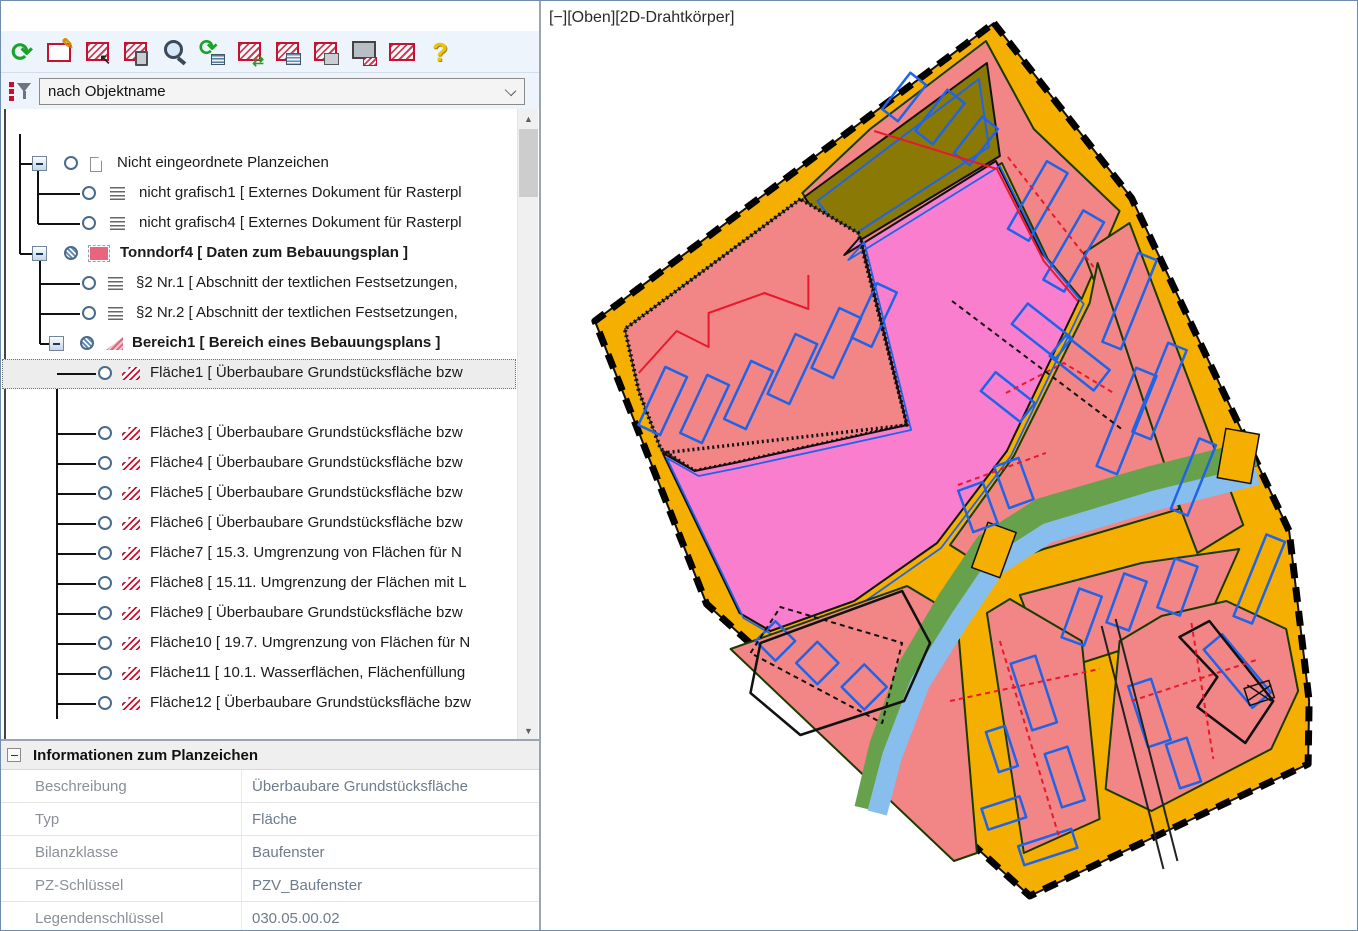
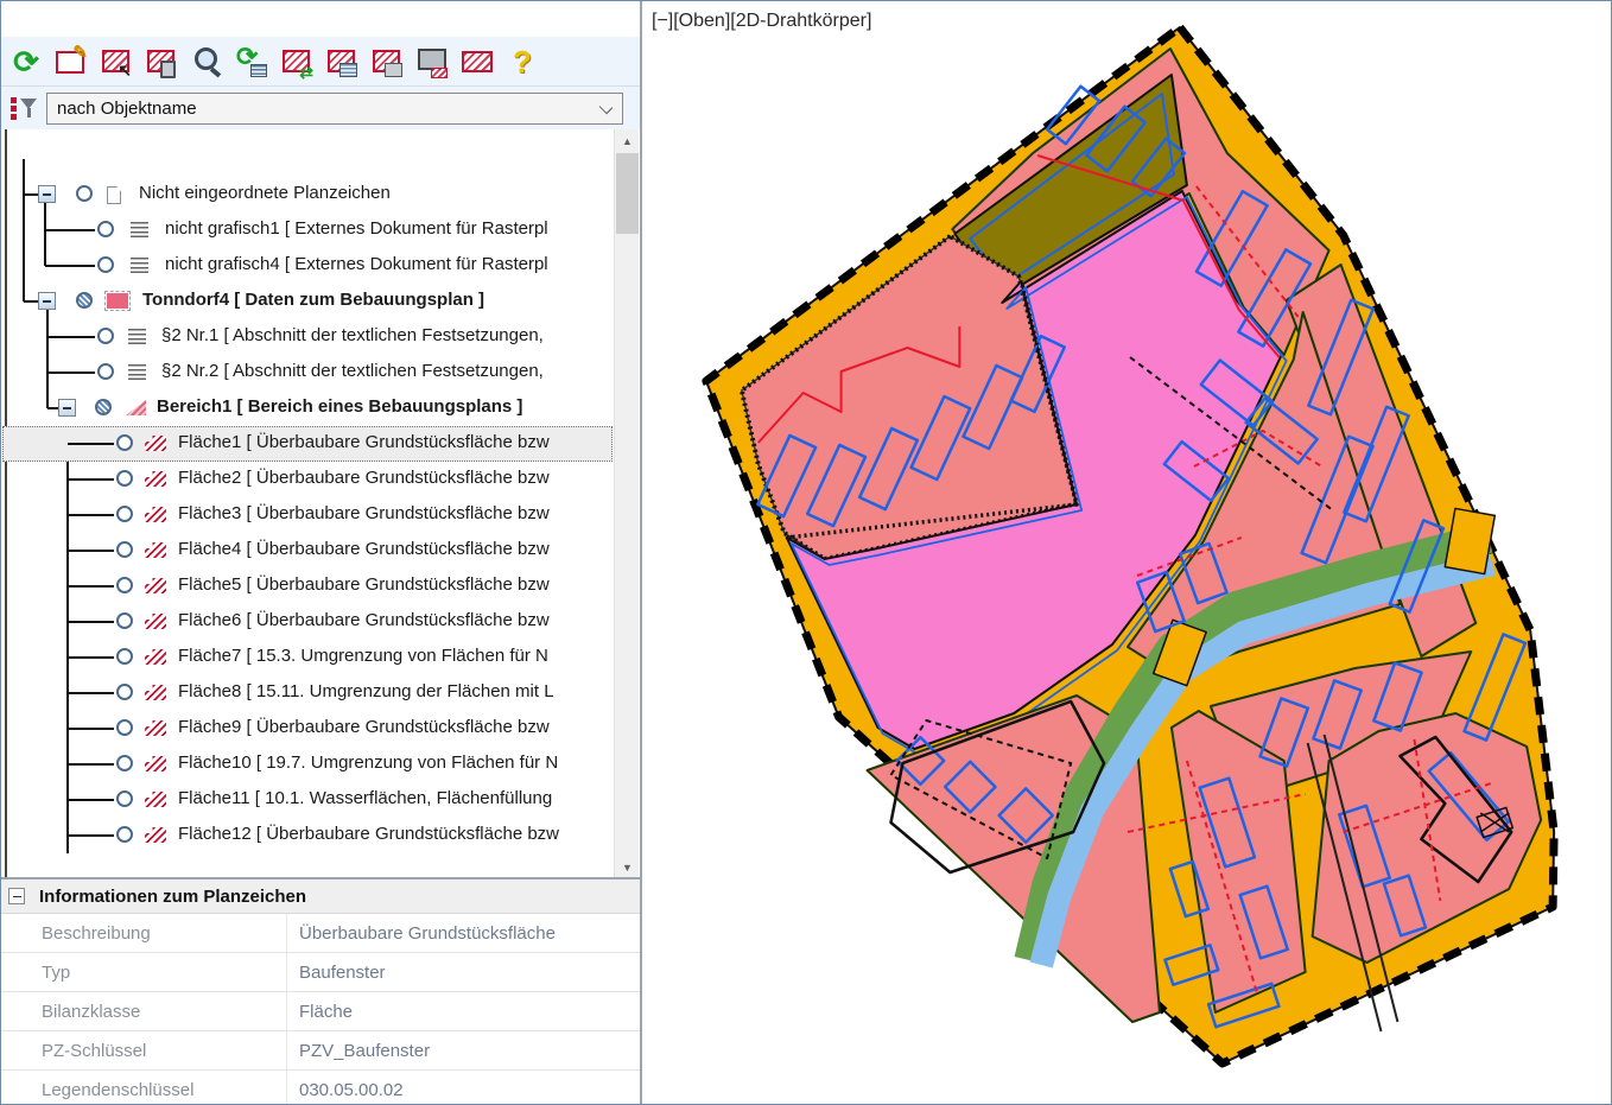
  ⟳
  ✎
  ↖
  ⟳
  ⇄
  ?
  nach Objektname
  Nicht eingeordnete Planzeichen
  nicht grafisch1 [ Externes Dokument für Rasterpl
  nicht grafisch4 [ Externes Dokument für Rasterpl
  Tonndorf4 [ Daten zum Bebauungsplan ]
  §2 Nr.1 [ Abschnitt der textlichen Festsetzungen,
  §2 Nr.2 [ Abschnitt der textlichen Festsetzungen,
  Bereich1 [ Bereich eines Bebauungsplans ]
  Fläche1 [ Überbaubare Grundstücksfläche bzw
+ Fläche2 [ Überbaubare Grundstücksfläche bzw
  Fläche3 [ Überbaubare Grundstücksfläche bzw
  Fläche4 [ Überbaubare Grundstücksfläche bzw
  Fläche5 [ Überbaubare Grundstücksfläche bzw
  Fläche6 [ Überbaubare Grundstücksfläche bzw
  Fläche7 [ 15.3. Umgrenzung von Flächen für N
  Fläche8 [ 15.11. Umgrenzung der Flächen mit L
  Fläche9 [ Überbaubare Grundstücksfläche bzw
  Fläche10 [ 19.7. Umgrenzung von Flächen für N
  Fläche11 [ 10.1. Wasserflächen, Flächenfüllung
  Fläche12 [ Überbaubare Grundstücksfläche bzw
  ▲
  ▼
  Informationen zum Planzeichen
  Beschreibung
  Überbaubare Grundstücksfläche
  Typ
- Fläche
+ Baufenster
  Bilanzklasse
- Baufenster
+ Fläche
  PZ-Schlüssel
  PZV_Baufenster
  Legendenschlüssel
  030.05.00.02
  [−][Oben][2D-Drahtkörper]
